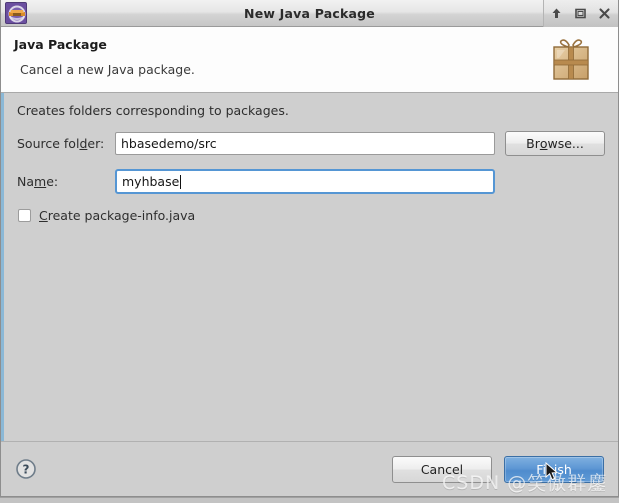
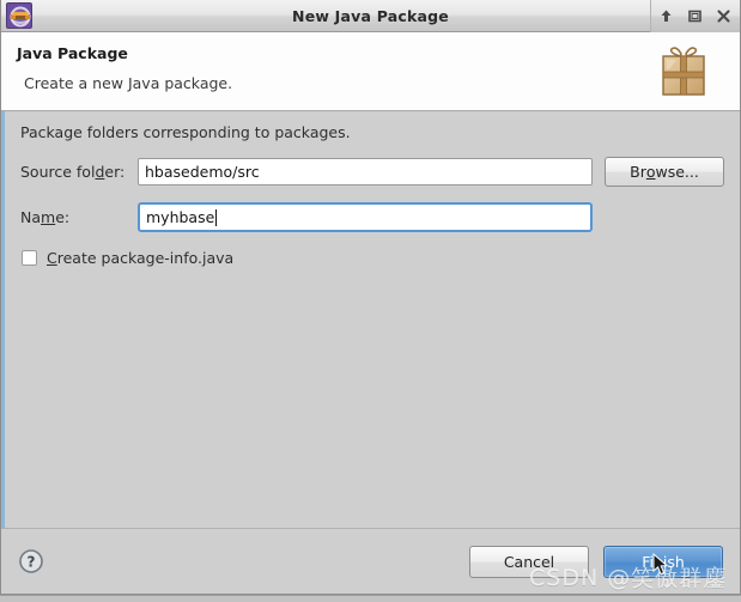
  New Java Package
  Java Package
- Cancel a new Java package.
+ Create a new Java package.
- Creates folders corresponding to packages.
+ Package folders corresponding to packages.
  Source folder:
  hbasedemo/src
  Br
  o
  wse...
  Name:
  myhbase
  Create package-info.java
  ?
  Cancel
  Fiish
  CSDN @笑傲群鏖
